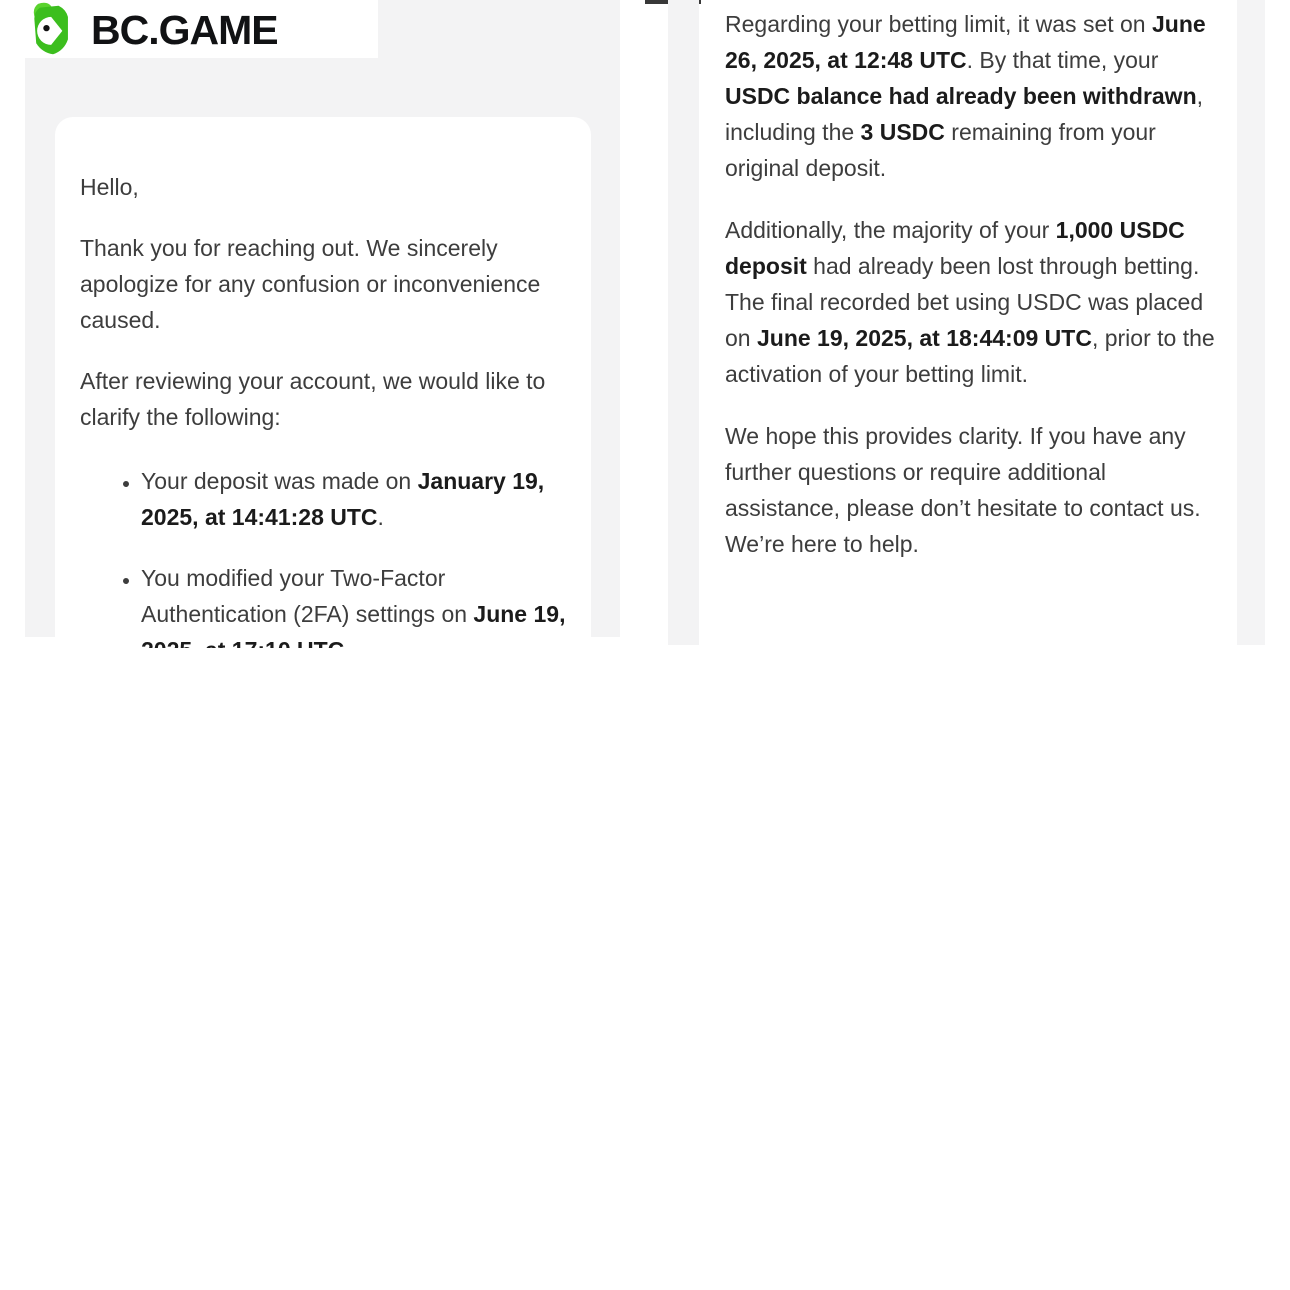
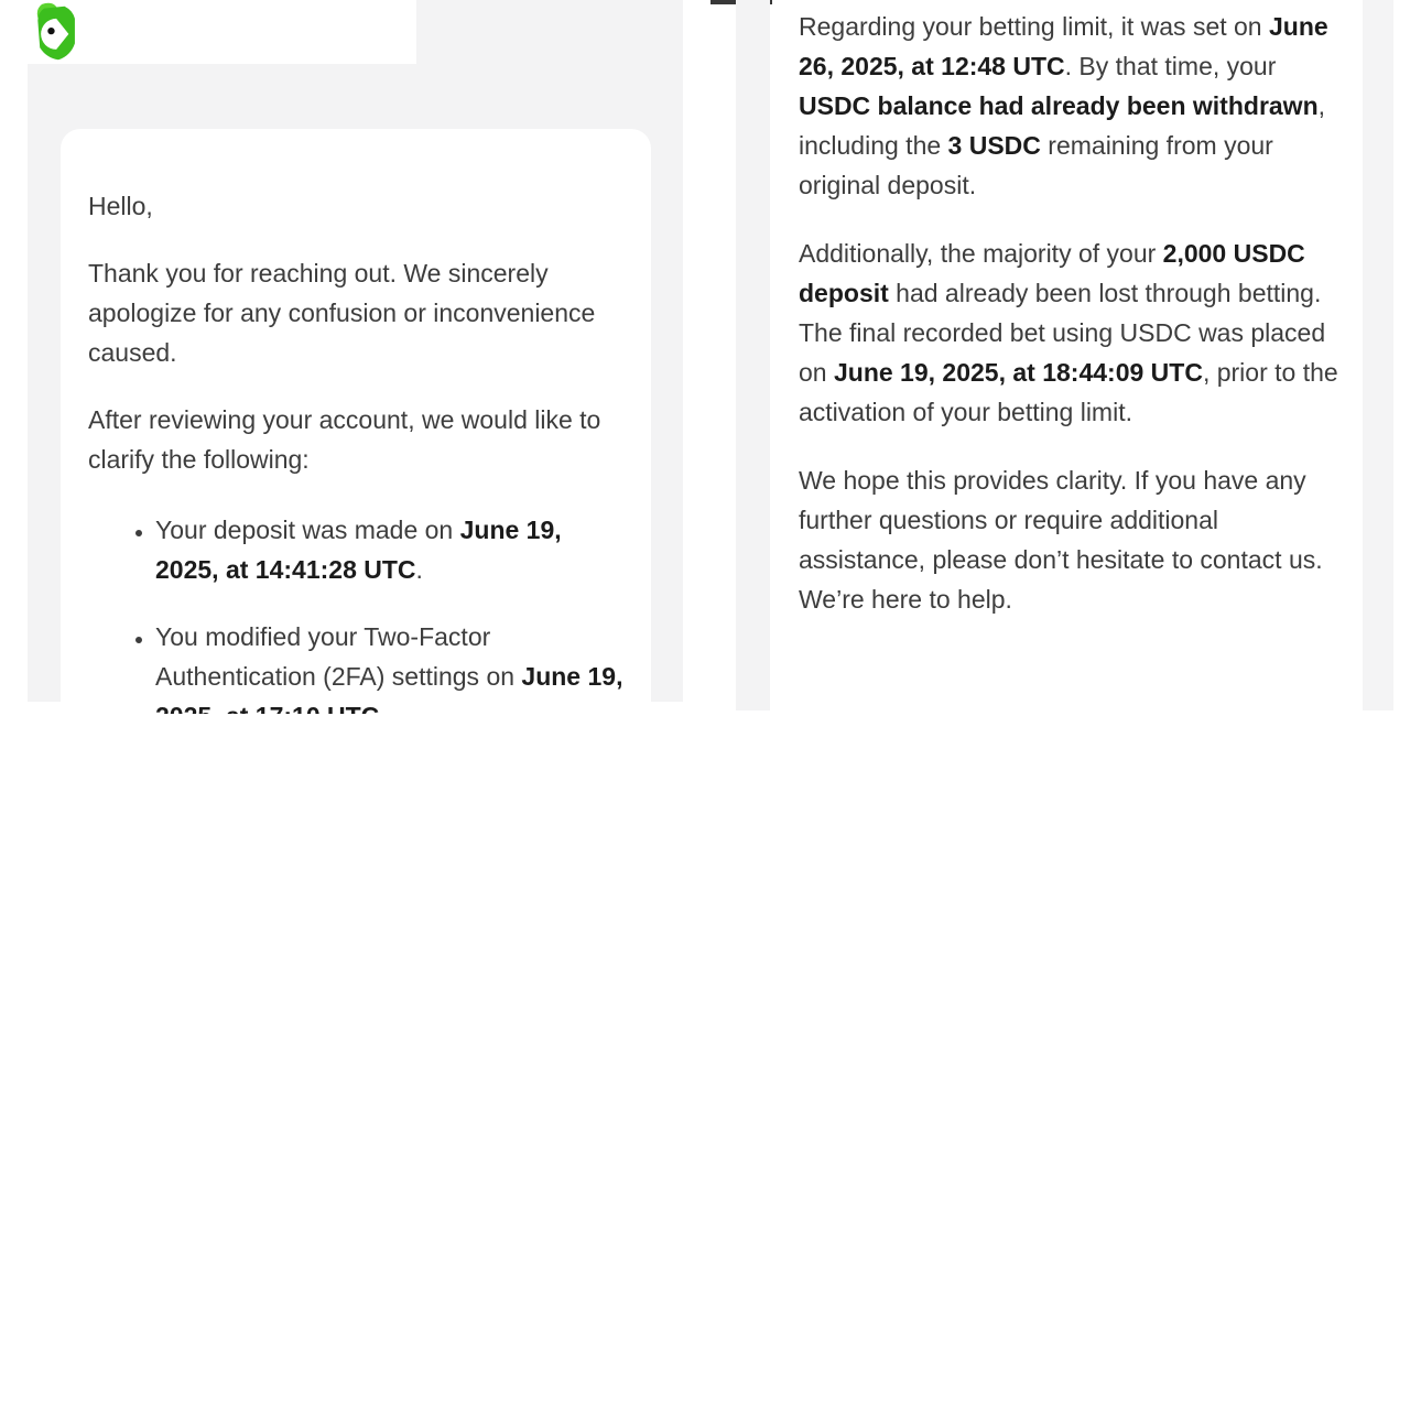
- BC.GAME
  Hello,
  Thank you for reaching out. We sincerely apologize for any confusion or inconvenience caused.
  After reviewing your account, we would like to clarify the following:
- Your deposit was made on January 19, 2025, at 14:41:28 UTC.
+ Your deposit was made on June 19, 2025, at 14:41:28 UTC.
  You modified your Two-Factor Authentication (2FA) settings on June 19,
  Regarding your betting limit, it was set on June 26, 2025, at 12:48 UTC. By that time, your USDC balance had already been withdrawn, including the 3 USDC remaining from your original deposit.
- Additionally, the majority of your 1,000 USDC deposit had already been lost through betting. The final recorded bet using USDC was placed on June 19, 2025, at 18:44:09 UTC, prior to the activation of your betting limit.
+ Additionally, the majority of your 2,000 USDC deposit had already been lost through betting. The final recorded bet using USDC was placed on June 19, 2025, at 18:44:09 UTC, prior to the activation of your betting limit.
  We hope this provides clarity. If you have any further questions or require additional assistance, please don’t hesitate to contact us. We’re here to help.
